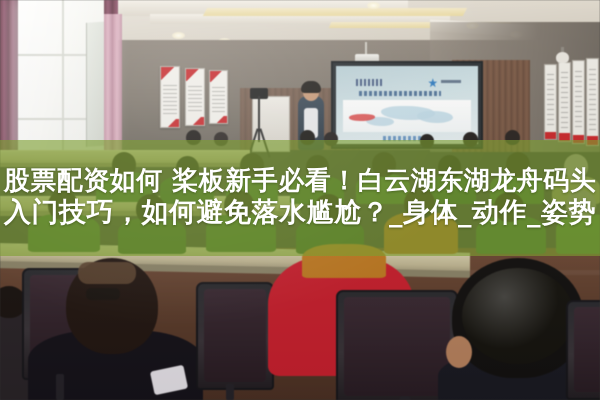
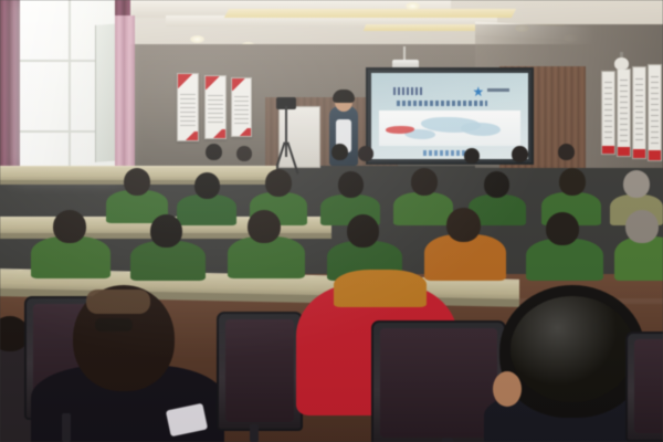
- 股票配资如何 桨板新手必看！白云湖东湖龙舟码头
- 入门技巧，如何避免落水尴尬？_身体_动作_姿势
